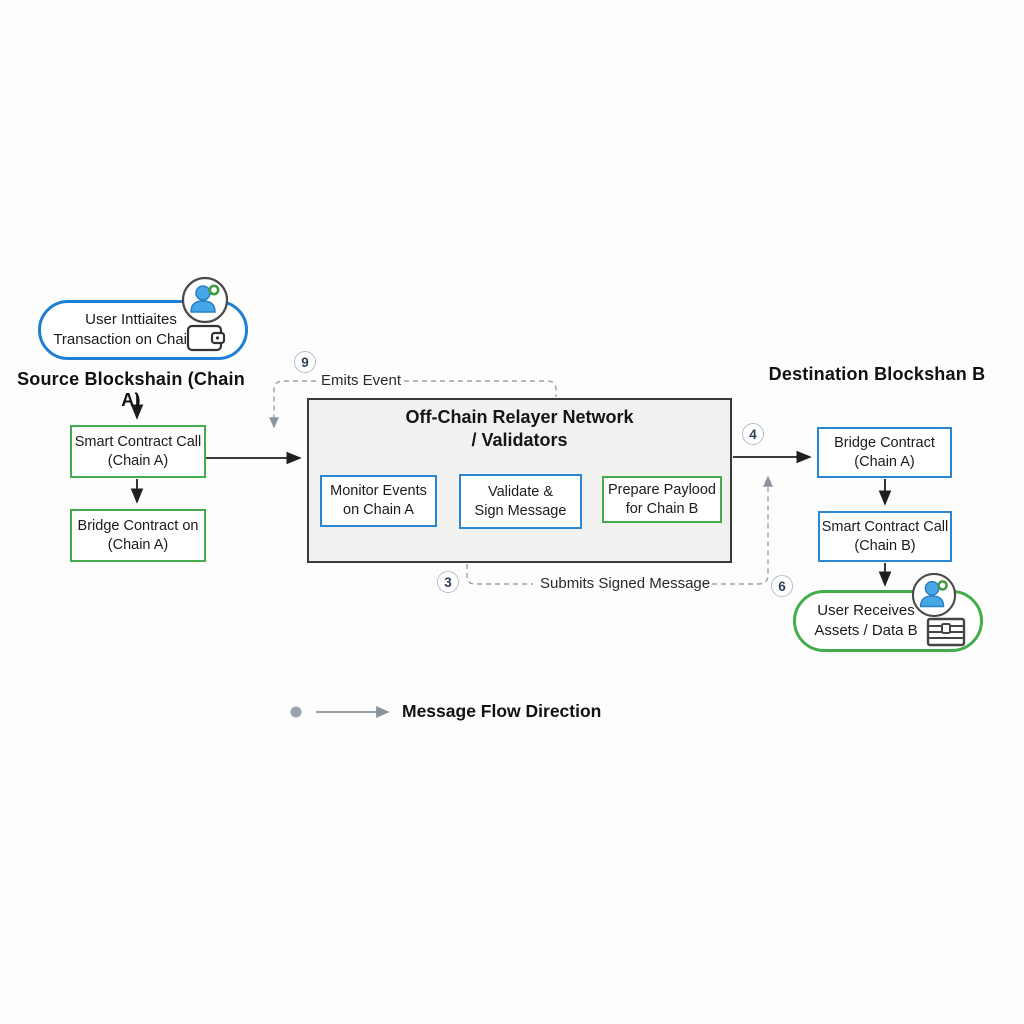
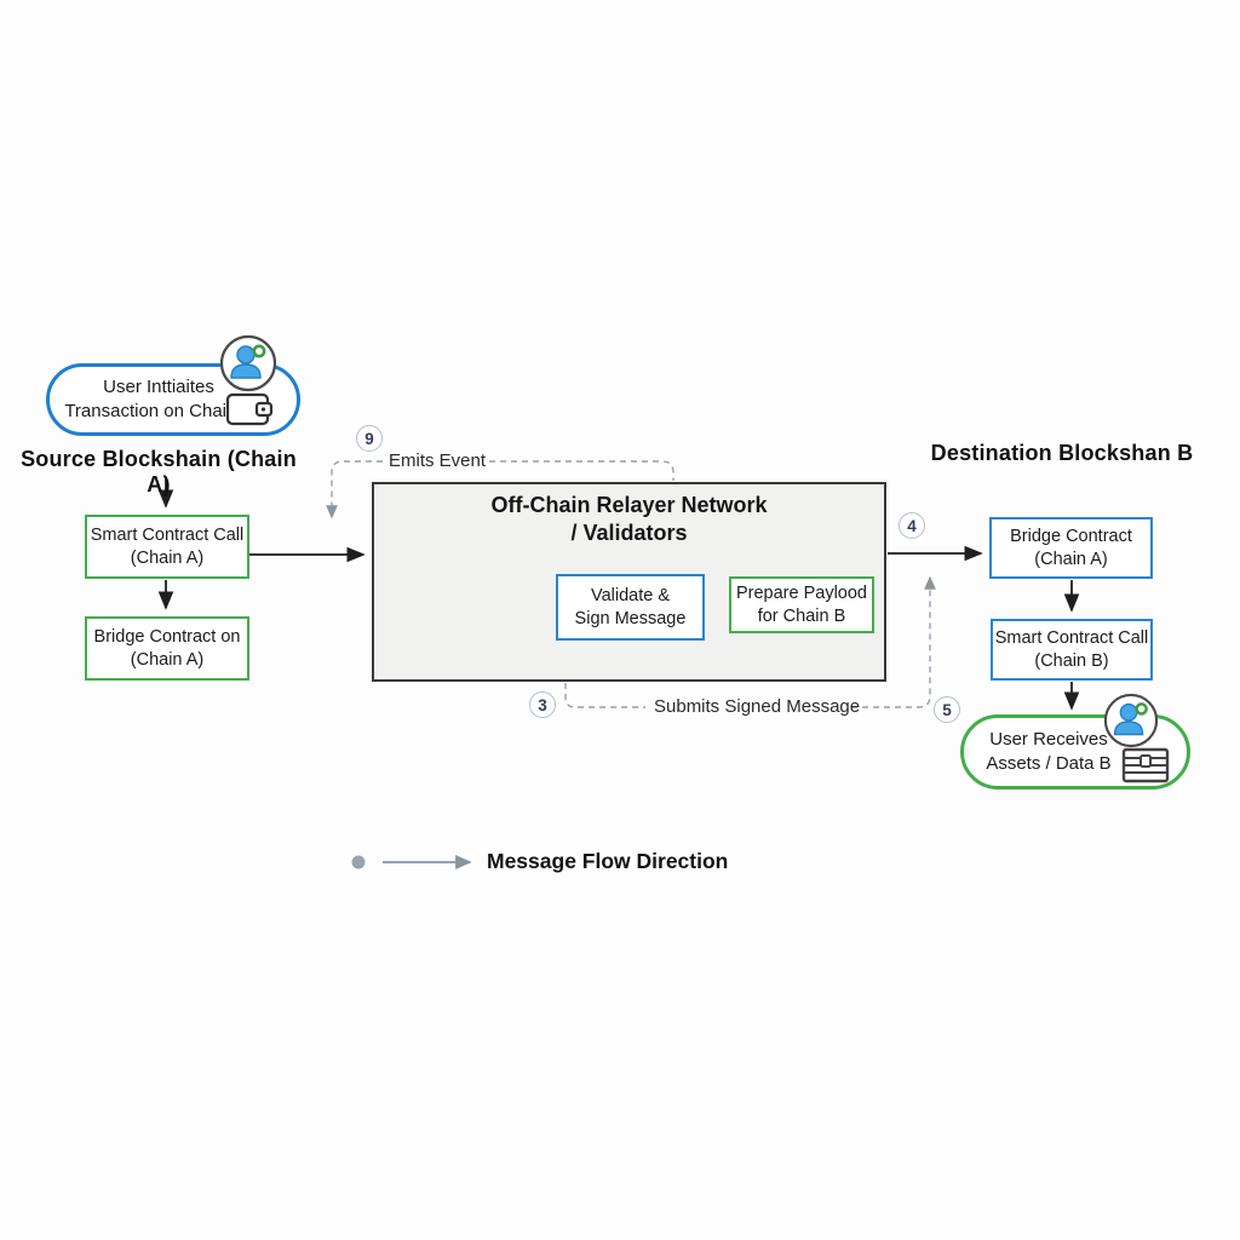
  User Inttiaites
  Transaction on Chai
  Source Blockshain (Chain A)
  Smart Contract Call
  (Chain A)
  Bridge Contract on
  (Chain A)
  Off-Chain Relayer Network
  / Validators
- Monitor Events
- on Chain A
  Validate &
  Sign Message
  Prepare Paylood
  for Chain B
  Destination Blockshan B
  Bridge Contract
  (Chain A)
  Smart Contract Call
  (Chain B)
  User Receives
  Assets / Data B
  Emits Event
  Submits Signed Message
  9
  3
  4
- 6
+ 5
  Message Flow Direction
